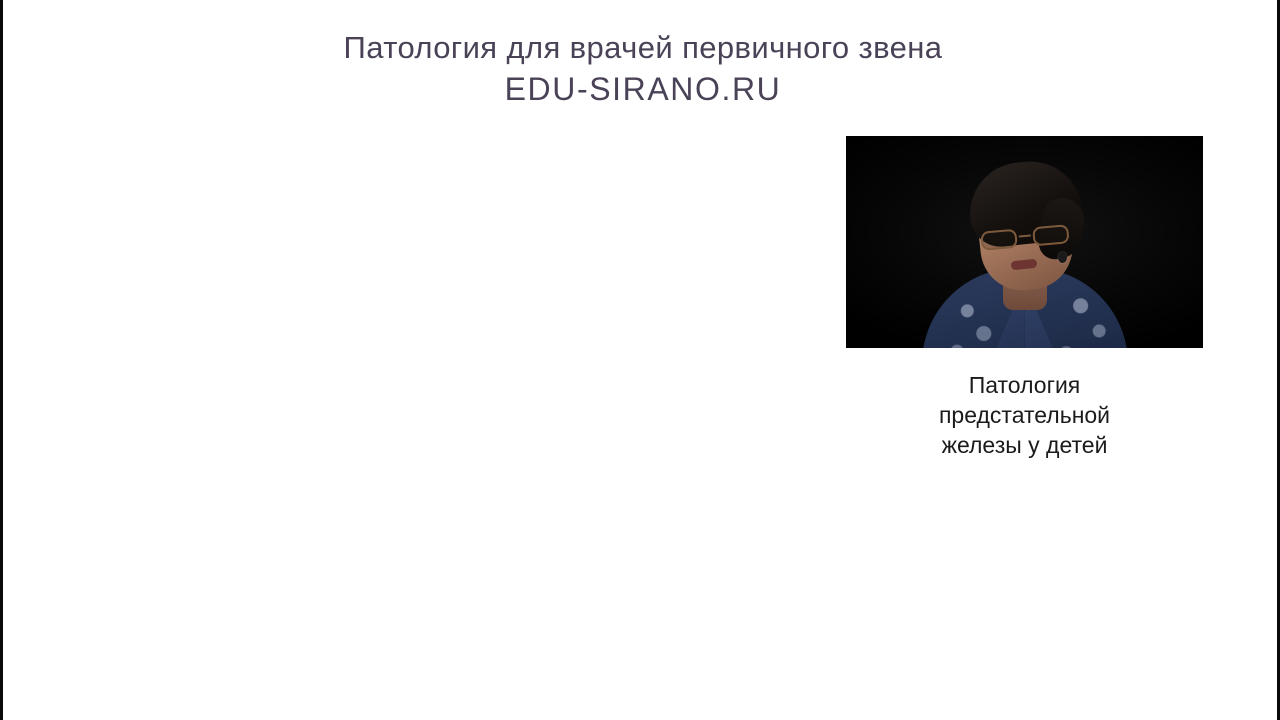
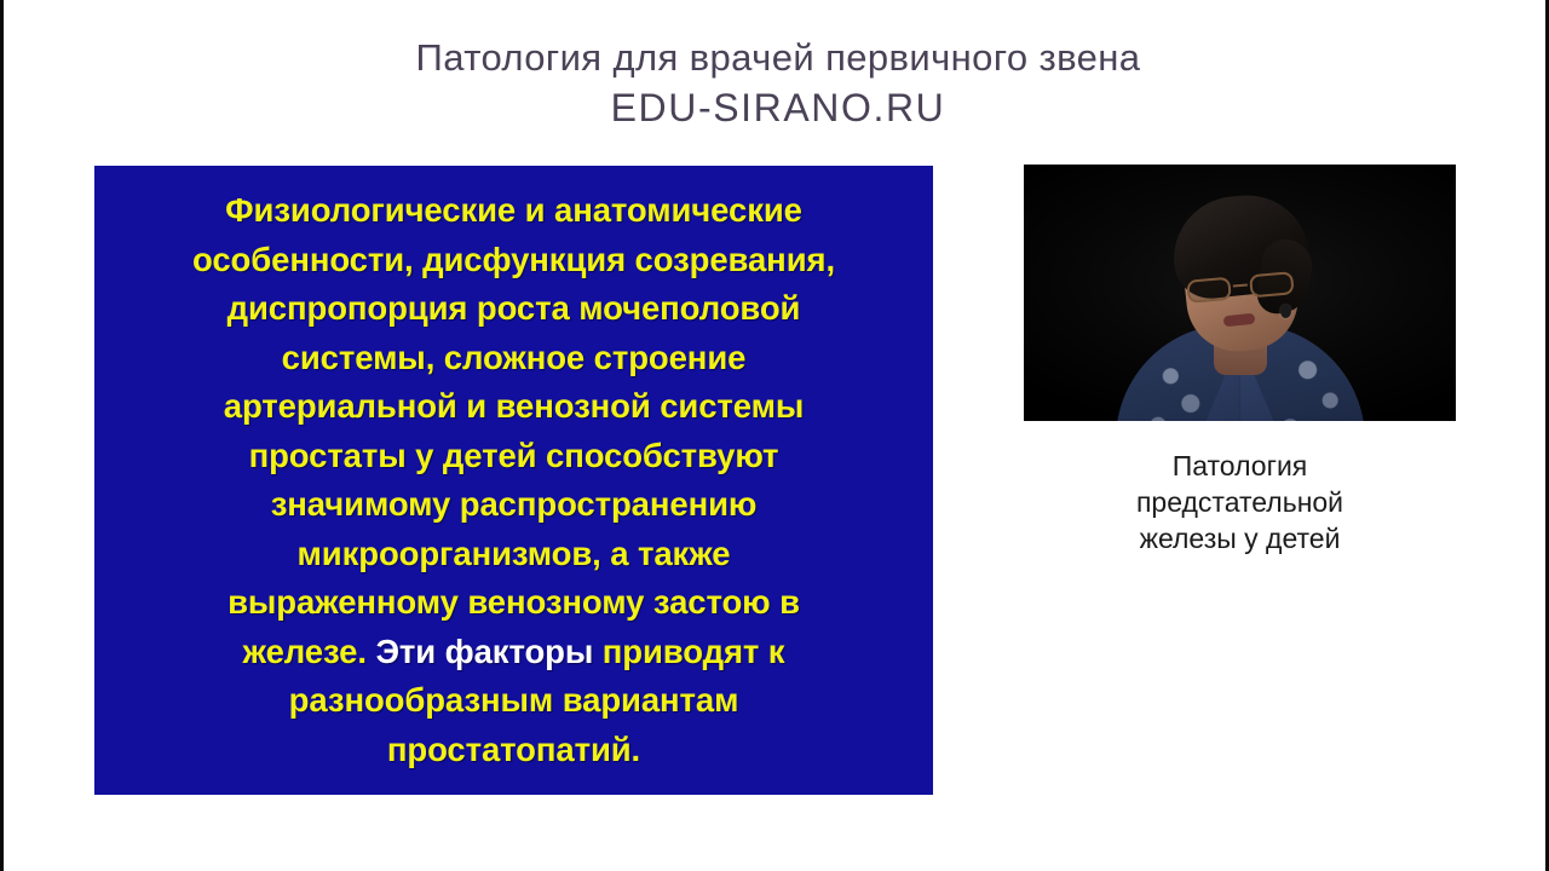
  Патология для врачей первичного звена
  EDU-SIRANO.RU
+ Физиологические и анатомические
+ особенности, дисфункция созревания,
+ диспропорция роста мочеполовой
+ системы, сложное строение
+ артериальной и венозной системы
+ простаты у детей способствуют
+ значимому распространению
+ микроорганизмов, а также
+ выраженному венозному застою в
+ железе. Эти факторы приводят к
+ разнообразным вариантам
+ простатопатий.
  Патология
  предстательной
  железы у детей
